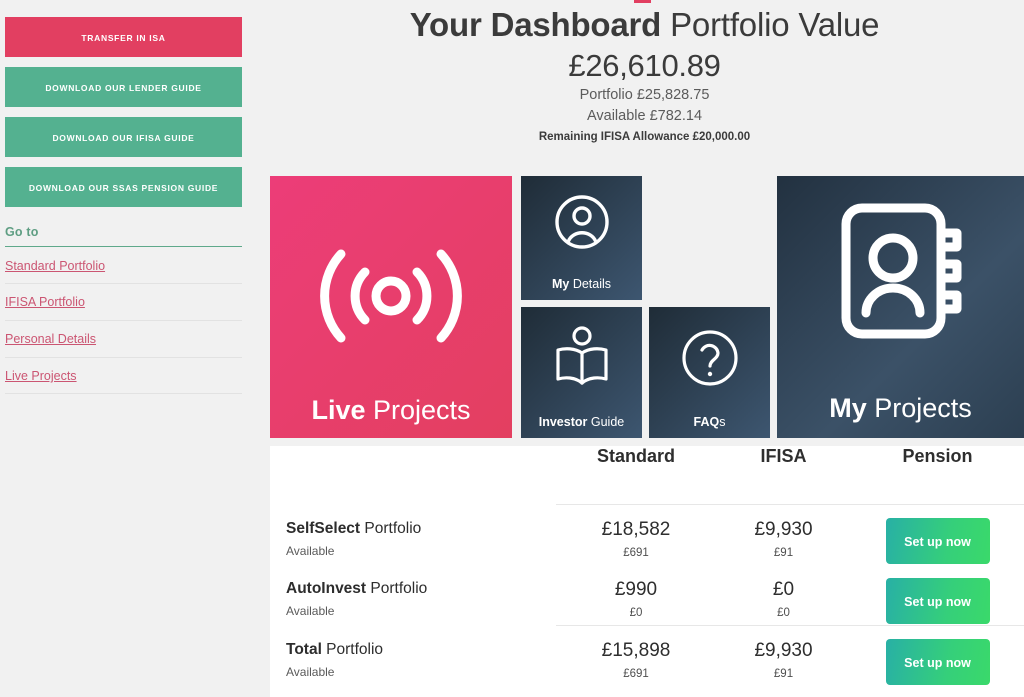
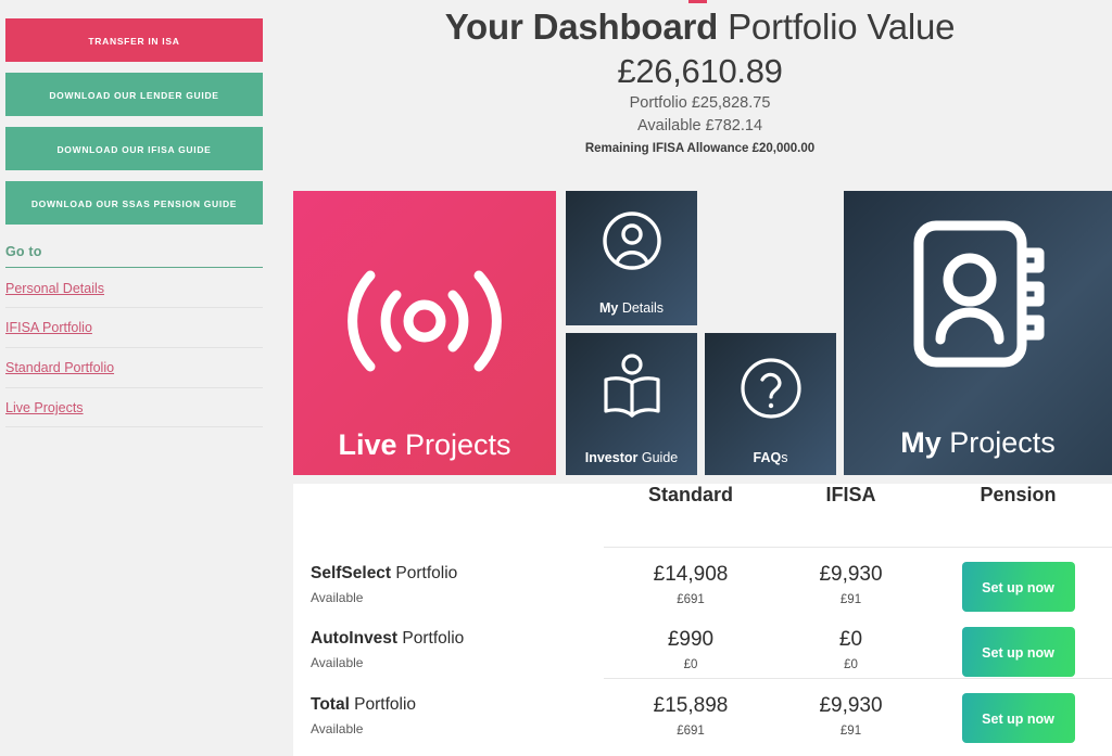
  TRANSFER IN ISA
  DOWNLOAD OUR LENDER GUIDE
  DOWNLOAD OUR IFISA GUIDE
  DOWNLOAD OUR SSAS PENSION GUIDE
  Go to
- Standard Portfolio
+ Personal Details
  IFISA Portfolio
- Personal Details
+ Standard Portfolio
  Live Projects
  Your Dashboard Portfolio Value
  £26,610.89
  Portfolio £25,828.75
  Available £782.14
  Remaining IFISA Allowance £20,000.00
  Live Projects
  My Details
  Investor Guide
  FAQs
  My Projects
  	Standard	IFISA	Pension
- SelfSelect Portfolio Available	£18,582 £691	£9,930 £91	Set up now
+ SelfSelect Portfolio Available	£14,908 £691	£9,930 £91	Set up now
  AutoInvest Portfolio Available	£990 £0	£0 £0	Set up now
  Total Portfolio Available	£15,898 £691	£9,930 £91	Set up now
